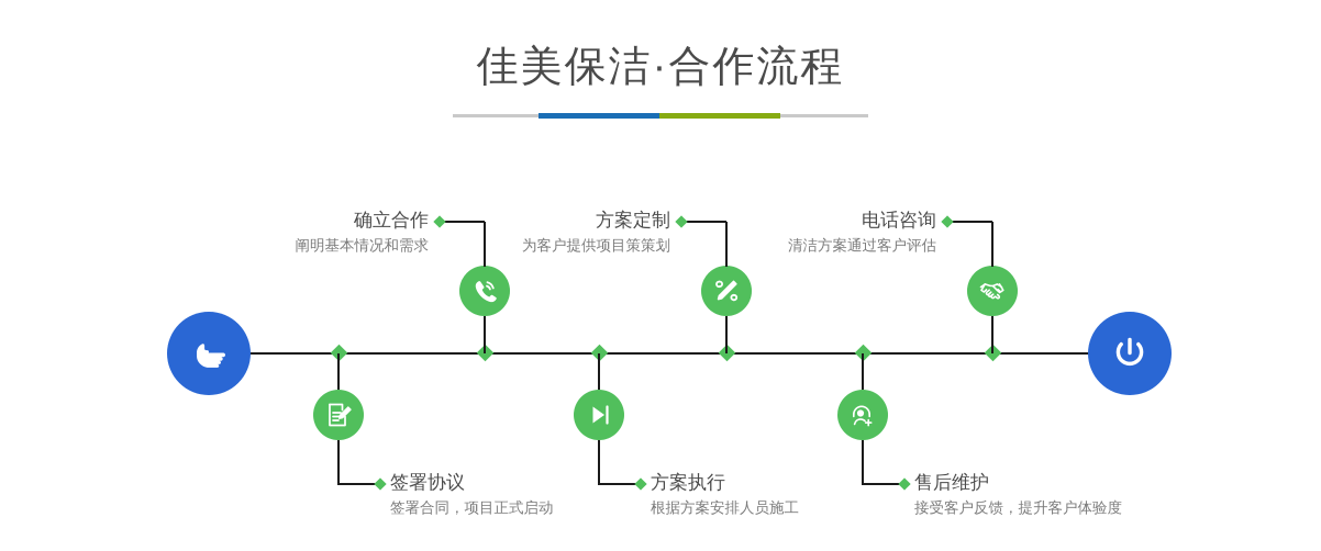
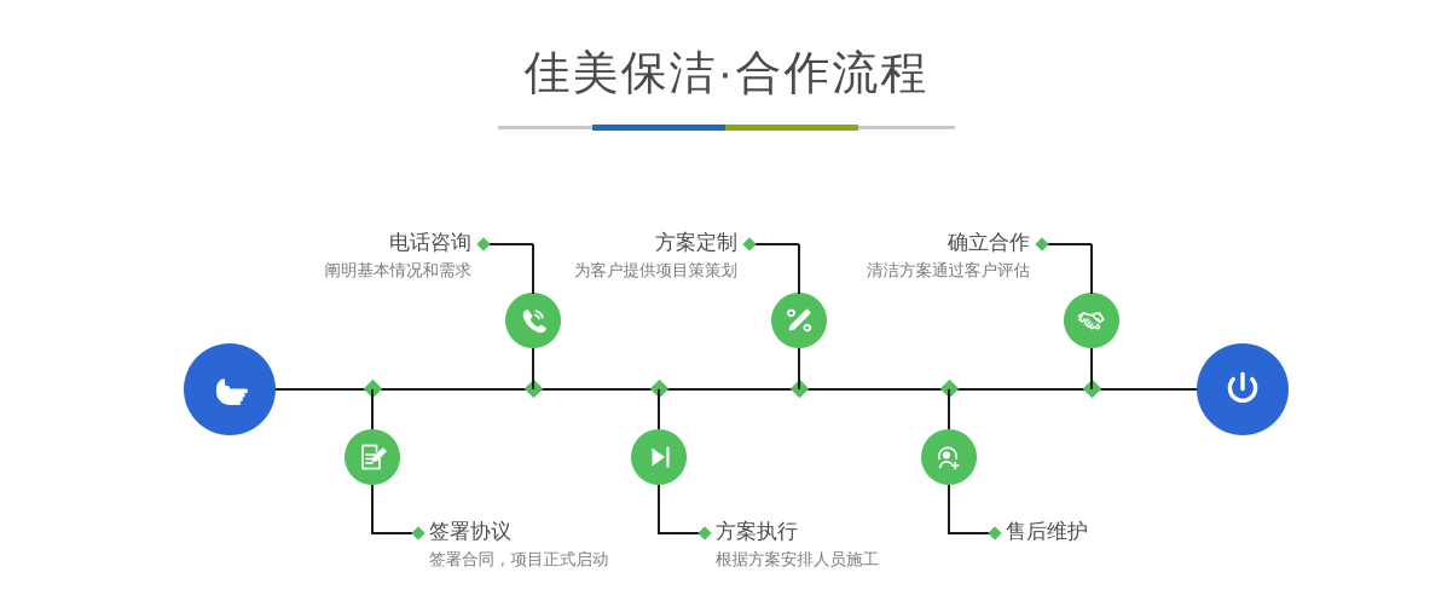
  佳美保洁·合作流程
  签署协议
  签署合同，项目正式启动
- 确立合作
+ 电话咨询
  阐明基本情况和需求
  方案执行
  根据方案安排人员施工
  方案定制
  为客户提供项目策策划
  售后维护
- 接受客户反馈，提升客户体验度
- 电话咨询
+ 确立合作
  清洁方案通过客户评估
